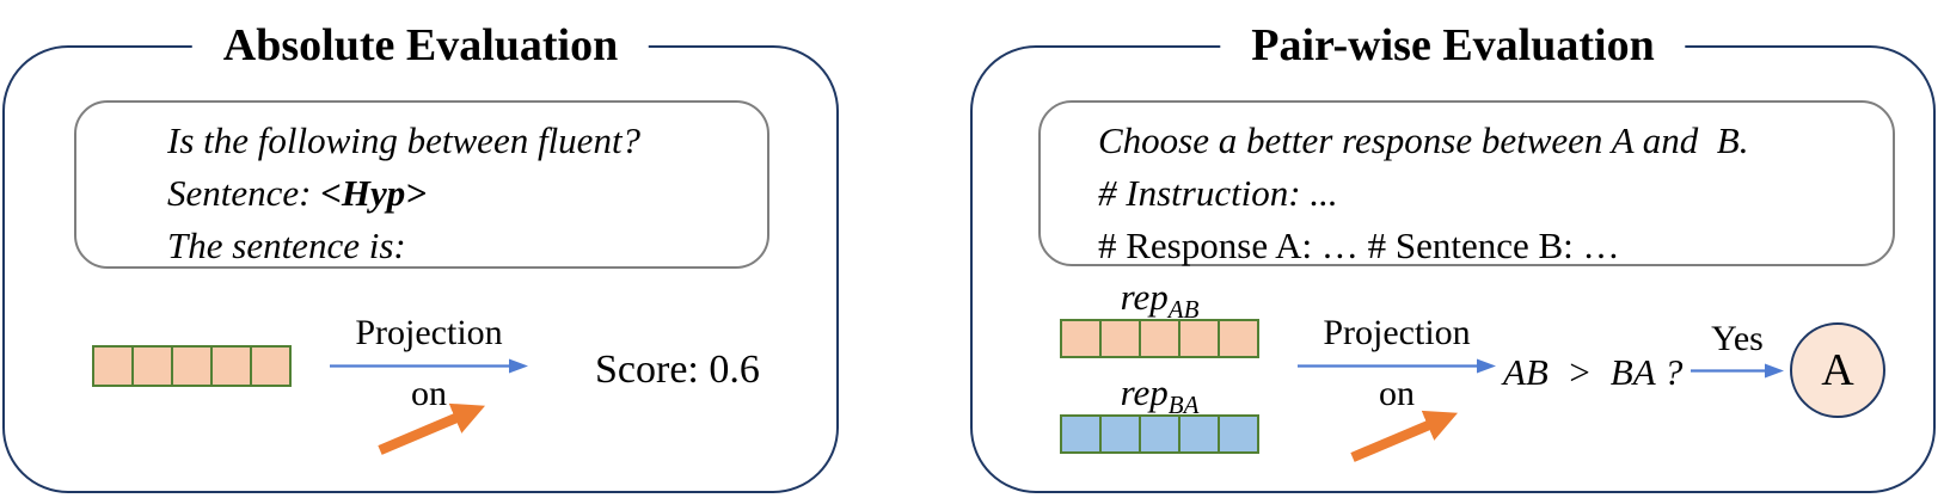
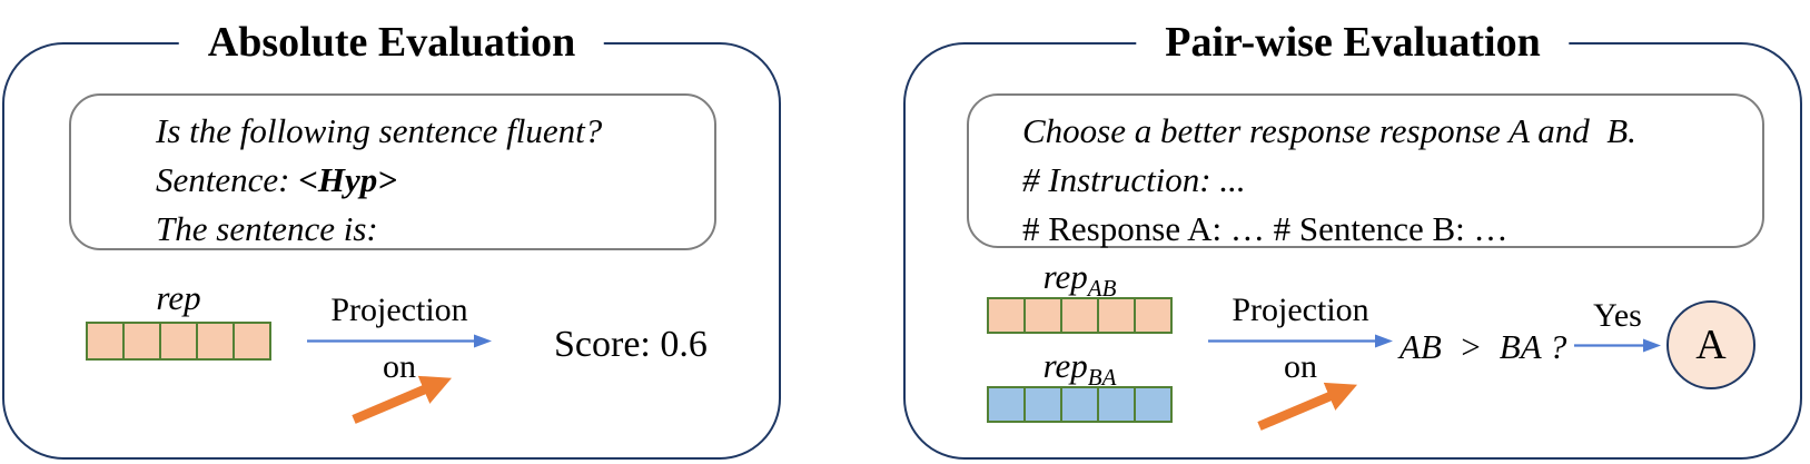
  Absolute Evaluation
- Is the following between fluent?
+ Is the following sentence fluent?
  Sentence: <Hyp>
  The sentence is:
+ rep
  Projection
  on
  Score: 0.6
  Pair-wise Evaluation
- Choose a better response between A and B.
+ Choose a better response response A and B.
  # Instruction: ...
  # Response A: … # Sentence B: …
  repAB
  repBA
  Projection
  on
  AB > BA ?
  Yes
  A
